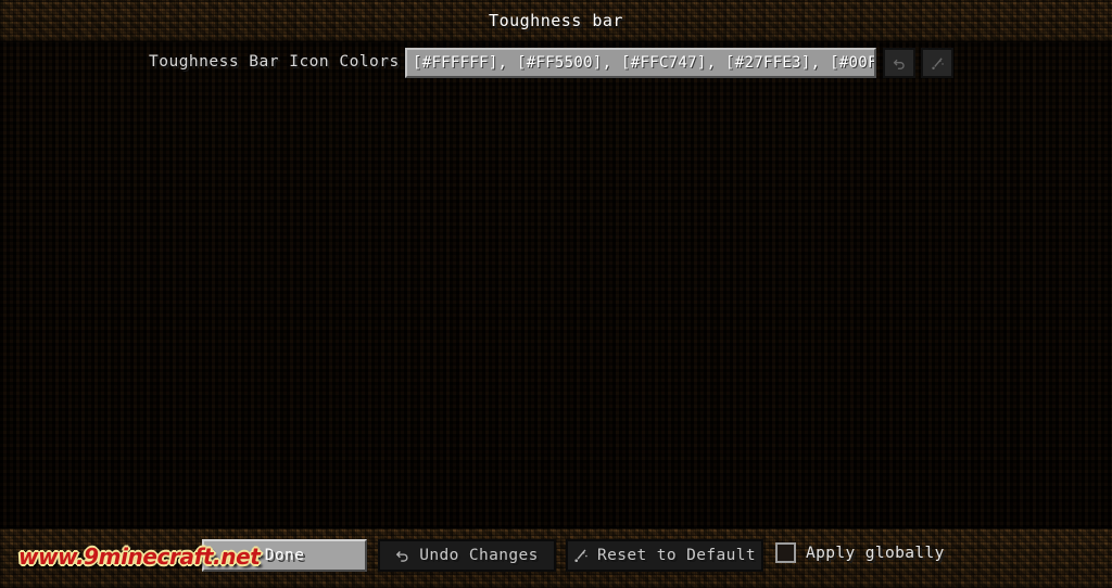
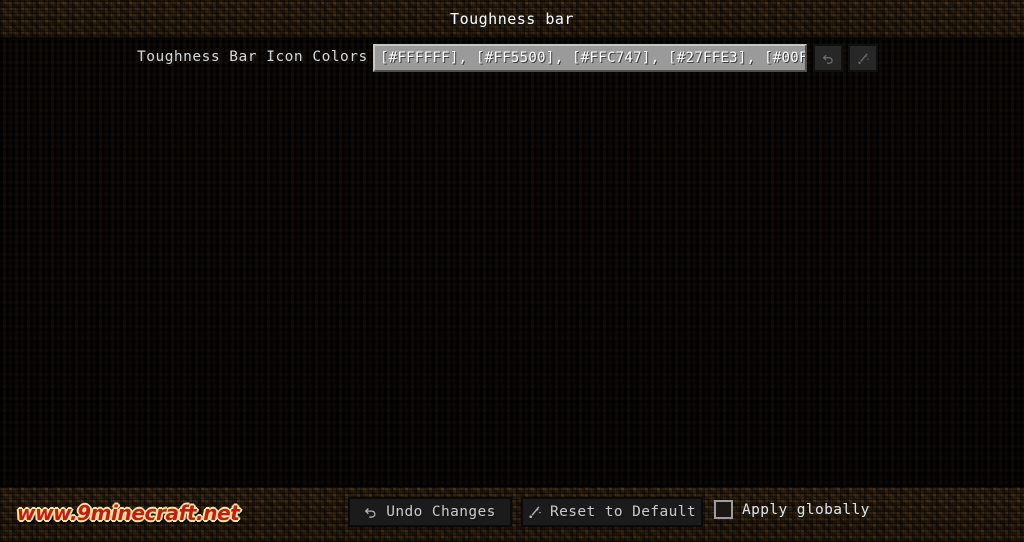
  Toughness bar
  Toughness Bar Icon Colors
  [#FFFFFF], [#FF5500], [#FFC747], [#27FFE3], [#00F
- Done
  Undo Changes
  Reset to Default
  Apply globally
  www.9minecraft.net
